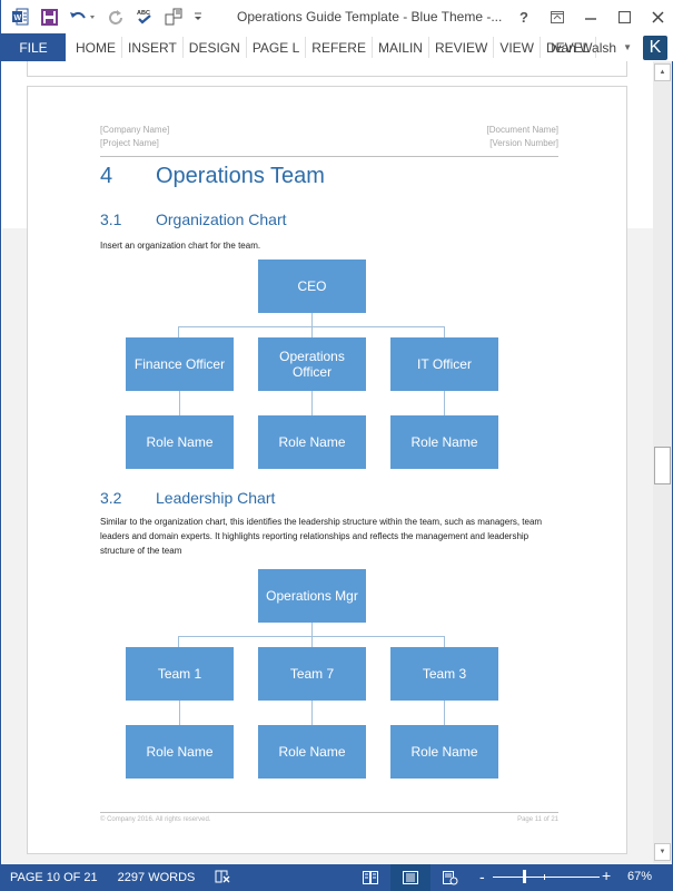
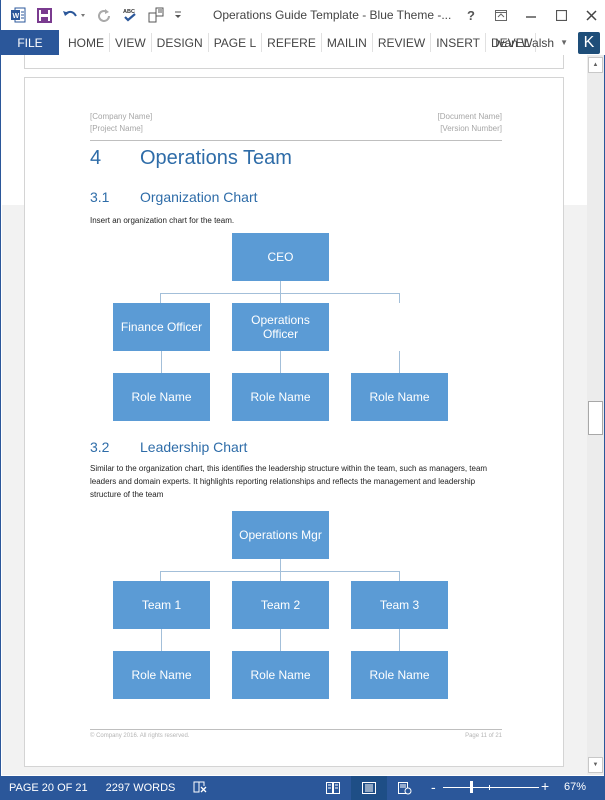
  Operations Guide Template - Blue Theme -...
  ?
  FILE
  HOME
- INSERT
+ VIEW
  DESIGN
  PAGE L
  REFERE
  MAILIN
  REVIEW
- VIEW
+ INSERT
  DEVEL
  Ivan Walsh
  ▼
  K
  [Company Name]
  [Project Name]
  [Document Name]
  [Version Number]
  4
  Operations Team
  3.1
  Organization Chart
  Insert an organization chart for the team.
  CEO
  Finance Officer
  Operations Officer
- IT Officer
  Role Name
  Role Name
  Role Name
  3.2
  Leadership Chart
  Similar to the organization chart, this identifies the leadership structure within the team, such as managers, team leaders and domain experts. It highlights reporting relationships and reflects the management and leadership structure of the team
  Operations Mgr
  Team 1
- Team 7
+ Team 2
  Team 3
  Role Name
  Role Name
  Role Name
- PAGE 10 OF 21
+ PAGE 20 OF 21
  2297 WORDS
  -
  +
  67%
